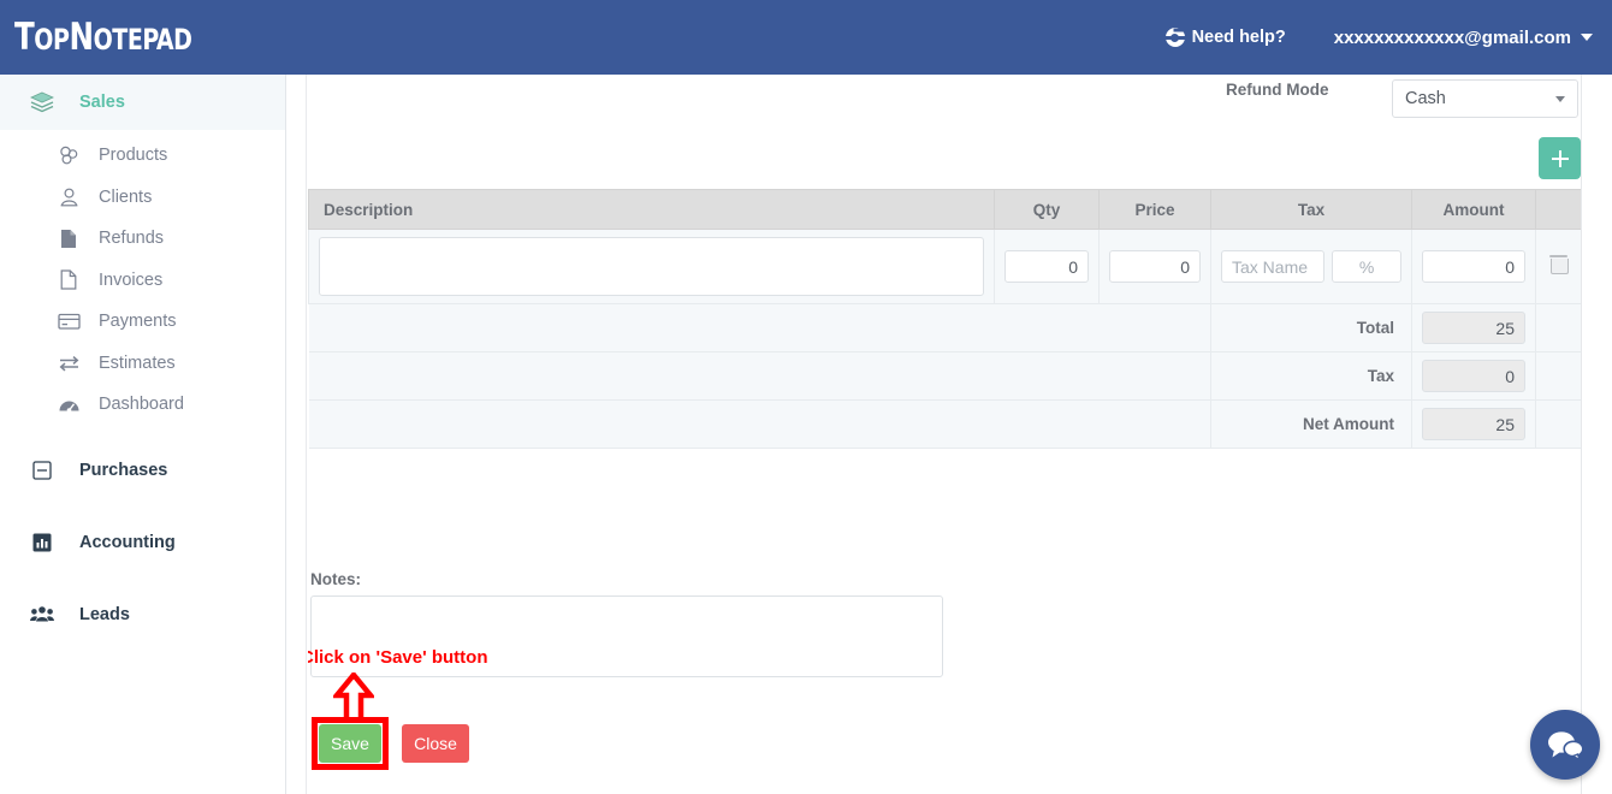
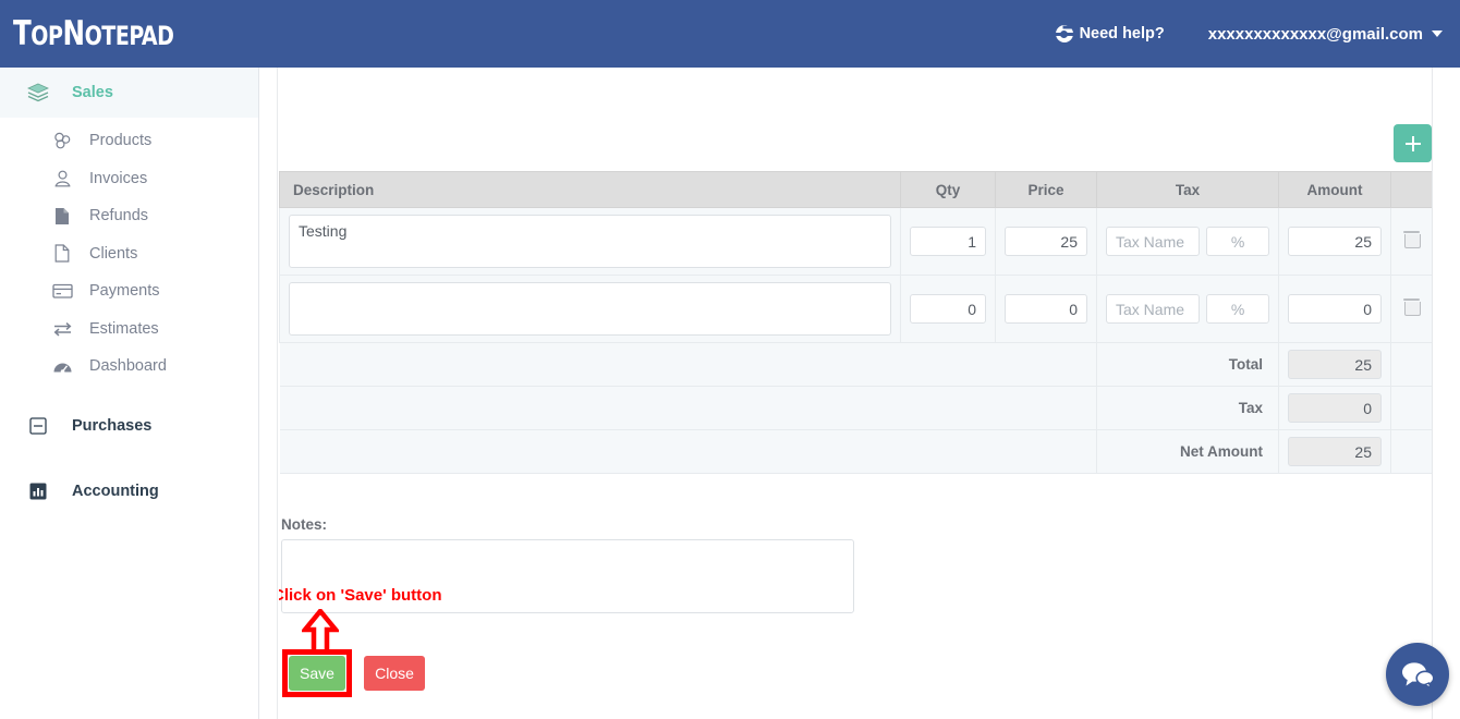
  TOPNOTEPAD
  Need help?
  xxxxxxxxxxxxx@gmail.com
  Sales
  Products
- Clients
+ Invoices
  Refunds
- Invoices
+ Clients
  Payments
  Estimates
  Dashboard
  Purchases
  Accounting
- Leads
- Refund Mode
- Cash
  Description	Qty	Price	Tax	Amount
+ Testing	1	25	Tax Name %	25
  	0	0	Tax Name %	0
  			Total	25
  			Tax	0
  			Net Amount	25
  Notes:
  Click on 'Save' button
  Save
  Close
